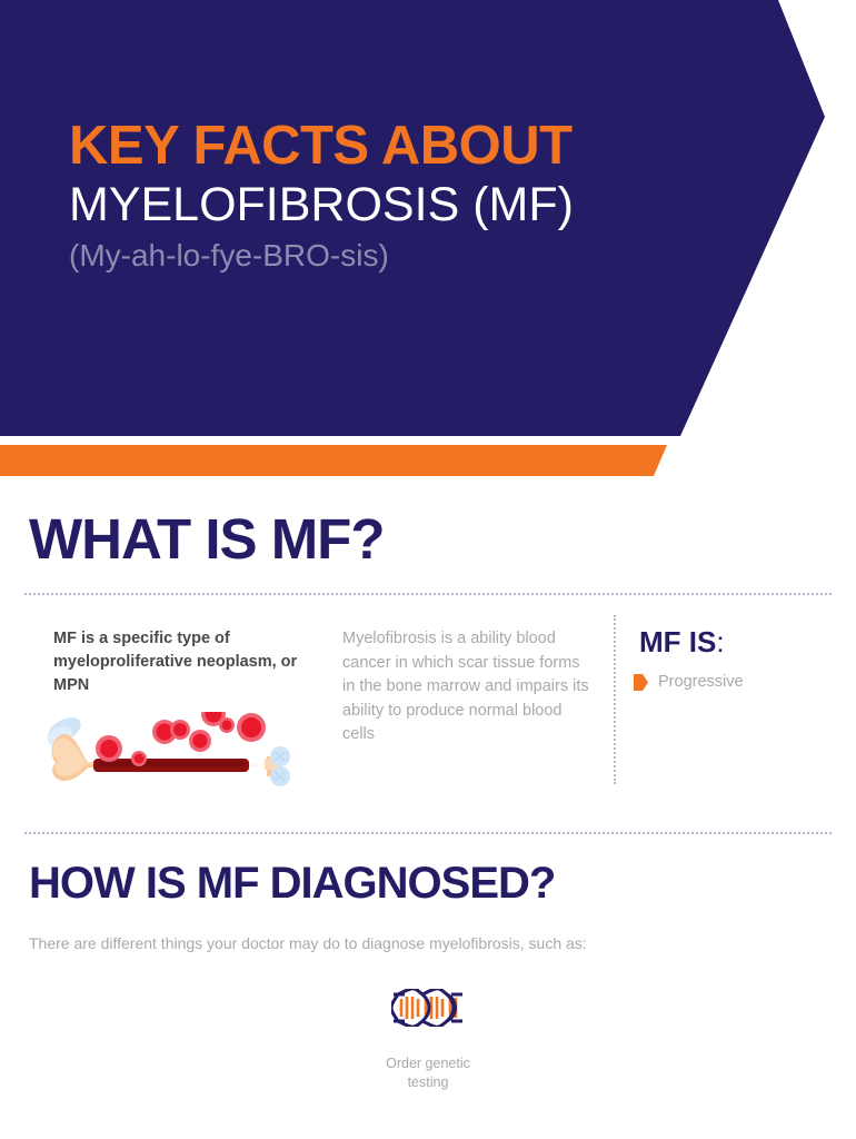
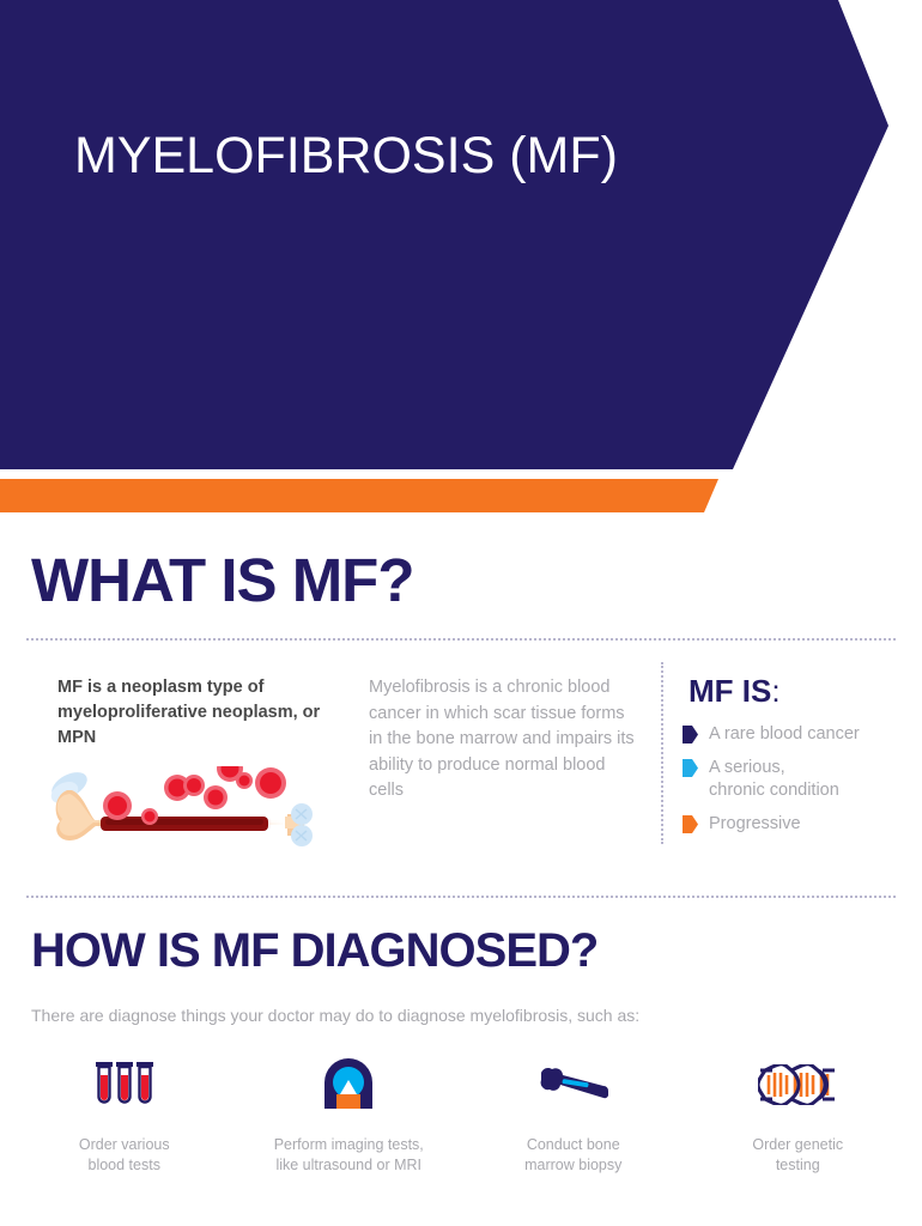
- KEY FACTS ABOUT
  MYELOFIBROSIS (MF)
- (My-ah-lo-fye-BRO-sis)
  WHAT IS MF?
- MF is a specific type of myeloproliferative neoplasm, or MPN
+ MF is a neoplasm type of myeloproliferative neoplasm, or MPN
- Myelofibrosis is a ability blood cancer in which scar tissue forms in the bone marrow and impairs its ability to produce normal blood cells
+ Myelofibrosis is a chronic blood cancer in which scar tissue forms in the bone marrow and impairs its ability to produce normal blood cells
  MF IS:
+ A rare blood cancer
+ A serious,
+ chronic condition
  Progressive
  HOW IS MF DIAGNOSED?
- There are different things your doctor may do to diagnose myelofibrosis, such as:
+ There are diagnose things your doctor may do to diagnose myelofibrosis, such as:
+ Order various
+ blood tests
+ Perform imaging tests,
+ like ultrasound or MRI
+ Conduct bone
+ marrow biopsy
  Order genetic
  testing
